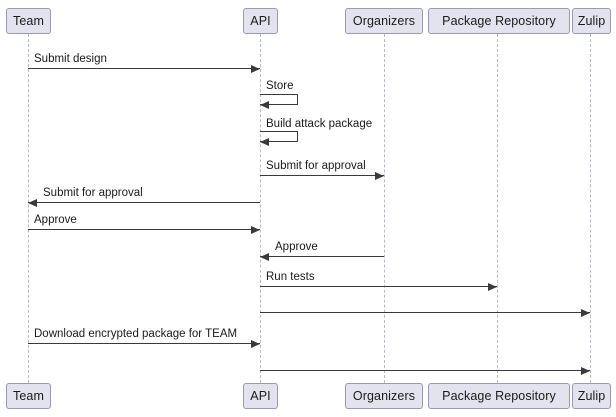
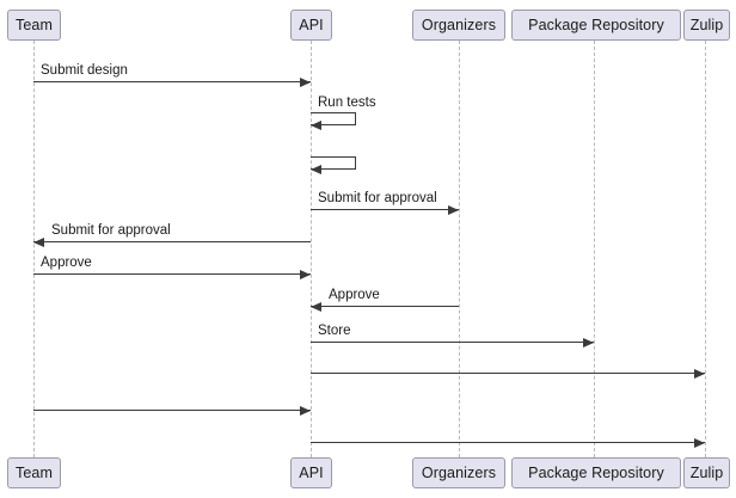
  Team
  API
  Organizers
  Package Repository
  Zulip
  Team
  API
  Organizers
  Package Repository
  Zulip
  Submit design
- Store
+ Run tests
- Build attack package
  Submit for approval
  Submit for approval
  Approve
  Approve
- Run tests
+ Store
- Download encrypted package for TEAM
